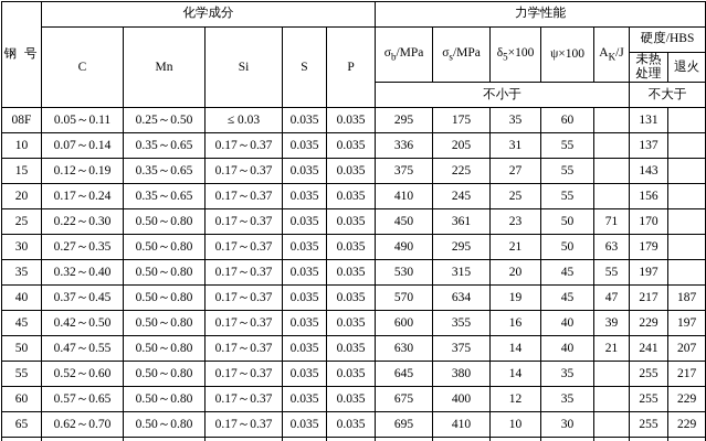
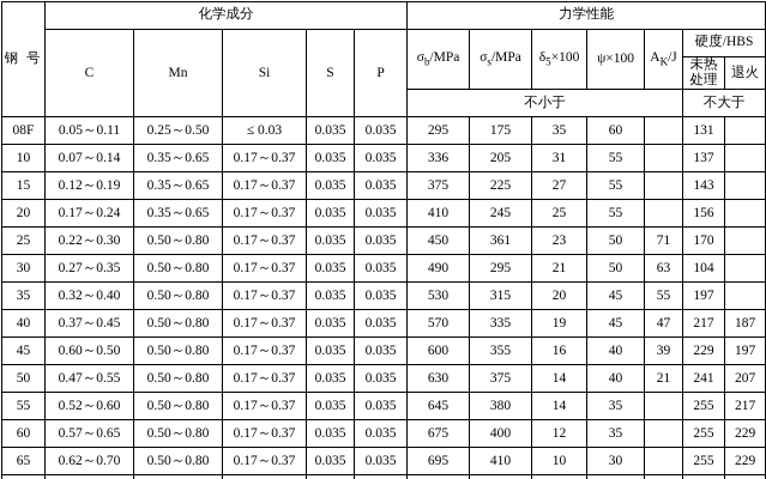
  钢 号	化学成分	力学性能
  C	Mn	Si	S	P	σb/MPa	σs/MPa	δ5×100	ψ×100	AK/J	硬度/HBS
  未热处理	退火
  不小于	不大于
  08F	0.05～0.11	0.25～0.50	≤ 0.03	0.035	0.035	295	175	35	60		131
  10	0.07～0.14	0.35～0.65	0.17～0.37	0.035	0.035	336	205	31	55		137
  15	0.12～0.19	0.35～0.65	0.17～0.37	0.035	0.035	375	225	27	55		143
  20	0.17～0.24	0.35～0.65	0.17～0.37	0.035	0.035	410	245	25	55		156
  25	0.22～0.30	0.50～0.80	0.17～0.37	0.035	0.035	450	361	23	50	71	170
- 30	0.27～0.35	0.50～0.80	0.17～0.37	0.035	0.035	490	295	21	50	63	179
+ 30	0.27～0.35	0.50～0.80	0.17～0.37	0.035	0.035	490	295	21	50	63	104
  35	0.32～0.40	0.50～0.80	0.17～0.37	0.035	0.035	530	315	20	45	55	197
- 40	0.37～0.45	0.50～0.80	0.17～0.37	0.035	0.035	570	634	19	45	47	217	187
+ 40	0.37～0.45	0.50～0.80	0.17～0.37	0.035	0.035	570	335	19	45	47	217	187
- 45	0.42～0.50	0.50～0.80	0.17～0.37	0.035	0.035	600	355	16	40	39	229	197
+ 45	0.60～0.50	0.50～0.80	0.17～0.37	0.035	0.035	600	355	16	40	39	229	197
  50	0.47～0.55	0.50～0.80	0.17～0.37	0.035	0.035	630	375	14	40	21	241	207
  55	0.52～0.60	0.50～0.80	0.17～0.37	0.035	0.035	645	380	14	35		255	217
  60	0.57～0.65	0.50～0.80	0.17～0.37	0.035	0.035	675	400	12	35		255	229
  65	0.62～0.70	0.50～0.80	0.17～0.37	0.035	0.035	695	410	10	30		255	229
